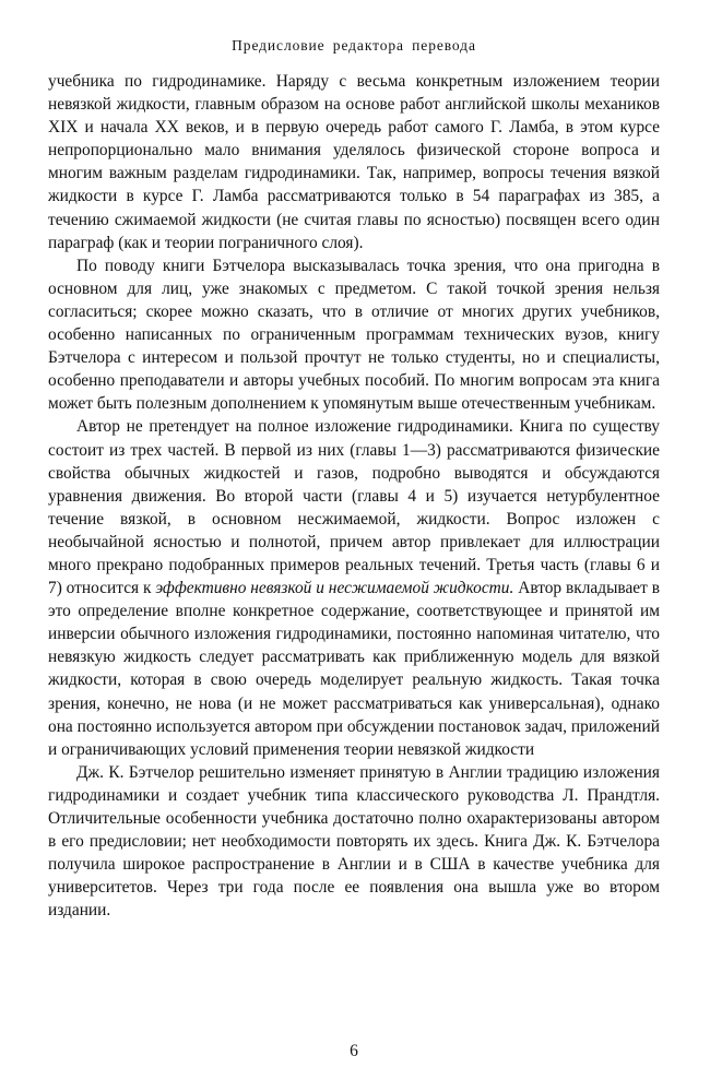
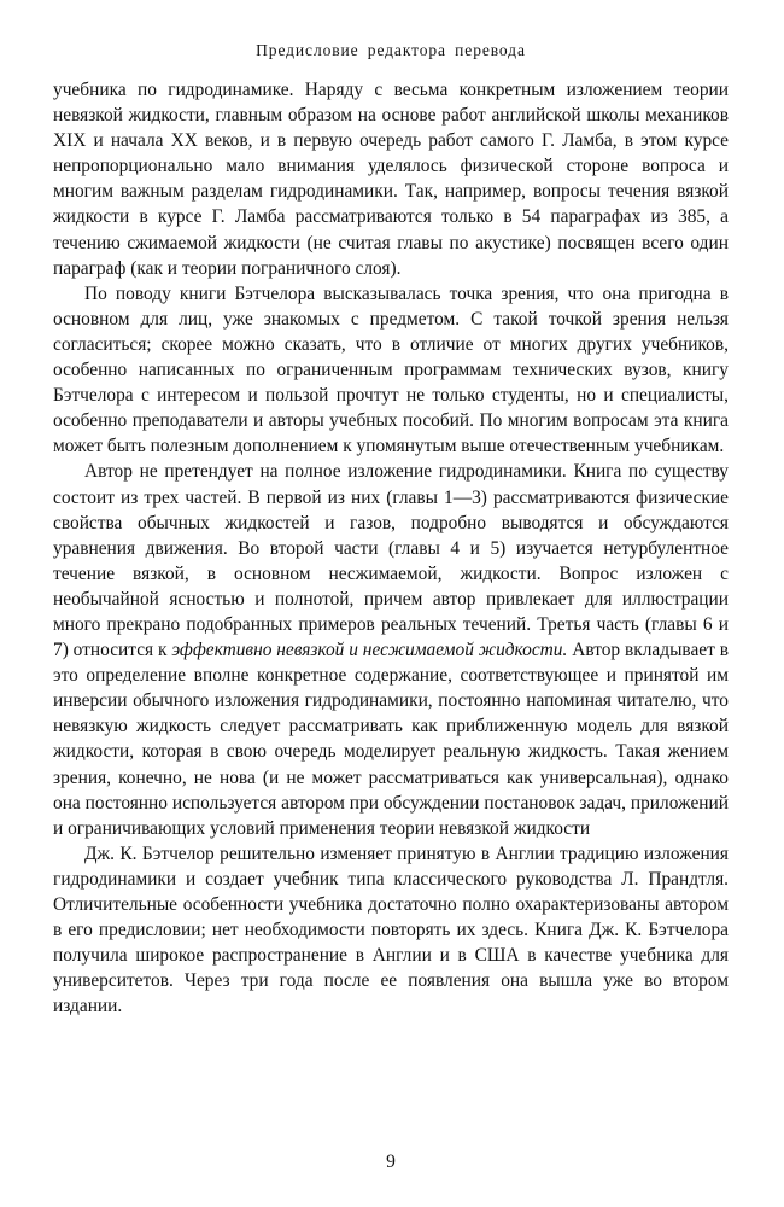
  Предисловие редактора перевода
- учебника по гидродинамике. Наряду с весьма конкретным изло­жением теории невязкой жидкости, главным образом на основе работ английской школы механиков XIX и начала XX веков, и в первую очередь работ самого Г. Ламба, в этом курсе непро­порционально мало внимания уделялось физической стороне вопроса и многим важным разделам гидродинамики. Так, напри­мер, вопросы течения вязкой жидкости в курсе Г. Ламба рассмат­риваются только в 54 параграфах из 385, а течению сжимаемой жидкости (не считая главы по ясностью) посвящен всего один параграф (как и теории пограничного слоя).
+ учебника по гидродинамике. Наряду с весьма конкретным изло­жением теории невязкой жидкости, главным образом на основе работ английской школы механиков XIX и начала XX веков, и в первую очередь работ самого Г. Ламба, в этом курсе непро­порционально мало внимания уделялось физической стороне вопроса и многим важным разделам гидродинамики. Так, напри­мер, вопросы течения вязкой жидкости в курсе Г. Ламба рассмат­риваются только в 54 параграфах из 385, а течению сжимаемой жидкости (не считая главы по акустике) посвящен всего один параграф (как и теории пограничного слоя).
  По поводу книги Бэтчелора высказывалась точка зрения, что она пригодна в основном для лиц, уже знакомых с предметом. С такой точкой зрения нельзя согласиться; скорее можно сказать, что в отличие от многих других учебников, особенно написанных по ограниченным программам технических вузов, книгу Бэтче­лора с интересом и пользой прочтут не только студенты, но и спе­циалисты, особенно преподаватели и авторы учебных пособий. По многим вопросам эта книга может быть полезным дополнением к упомянутым выше отечественным учебникам.
- Автор не претендует на полное изложение гидродинамики. Книга по существу состоит из трех частей. В первой из них (гла­вы 1—3) рассматриваются физические свойства обычных жидко­стей и газов, подробно выводятся и обсуждаются уравнения движения. Во второй части (главы 4 и 5) изучается нетурбулентное течение вязкой, в основном несжимаемой, жидкости. Вопрос изло­жен с необычайной ясностью и полнотой, причем автор привлекает для иллюстрации много прекрано подобранных примеров реаль­ных течений. Третья часть (главы 6 и 7) относится к эффективно невязкой и несжимаемой жидкости. Автор вкладывает в это определение вполне конкретное содержание, соответствующее и принятой им инверсии обычного изложения гидродинамики, постоянно напоминая читателю, что невязкую жидкость следует рассматривать как приближенную модель для вязкой жидкости, которая в свою очередь моделирует реальную жидкость. Такая точка зрения, конечно, не нова (и не может рассматриваться как универсальная), однако она постоянно используется автором при обсуждении постановок задач, приложений и ограничивающих условий применения теории невязкой жидкости
+ Автор не претендует на полное изложение гидродинамики. Книга по существу состоит из трех частей. В первой из них (гла­вы 1—3) рассматриваются физические свойства обычных жидко­стей и газов, подробно выводятся и обсуждаются уравнения движения. Во второй части (главы 4 и 5) изучается нетурбулентное течение вязкой, в основном несжимаемой, жидкости. Вопрос изло­жен с необычайной ясностью и полнотой, причем автор привлекает для иллюстрации много прекрано подобранных примеров реаль­ных течений. Третья часть (главы 6 и 7) относится к эффективно невязкой и несжимаемой жидкости. Автор вкладывает в это определение вполне конкретное содержание, соответствующее и принятой им инверсии обычного изложения гидродинамики, постоянно напоминая читателю, что невязкую жидкость следует рассматривать как приближенную модель для вязкой жидкости, которая в свою очередь моделирует реальную жидкость. Такая жением зрения, конечно, не нова (и не может рассматриваться как универсальная), однако она постоянно используется автором при обсуждении постановок задач, приложений и ограничивающих условий применения теории невязкой жидкости
  Дж. К. Бэтчелор решительно изменяет принятую в Англии традицию изложения гидродинамики и создает учебник типа классического руководства Л. Прандтля. Отличительные особен­ности учебника достаточно полно охарактеризованы автором в его предисловии; нет необходимости повторять их здесь. Книга Дж. К. Бэтчелора получила широкое распространение в Англии и в США в качестве учебника для университетов. Через три года после ее появления она вышла уже во втором издании.
- 6
+ 9
